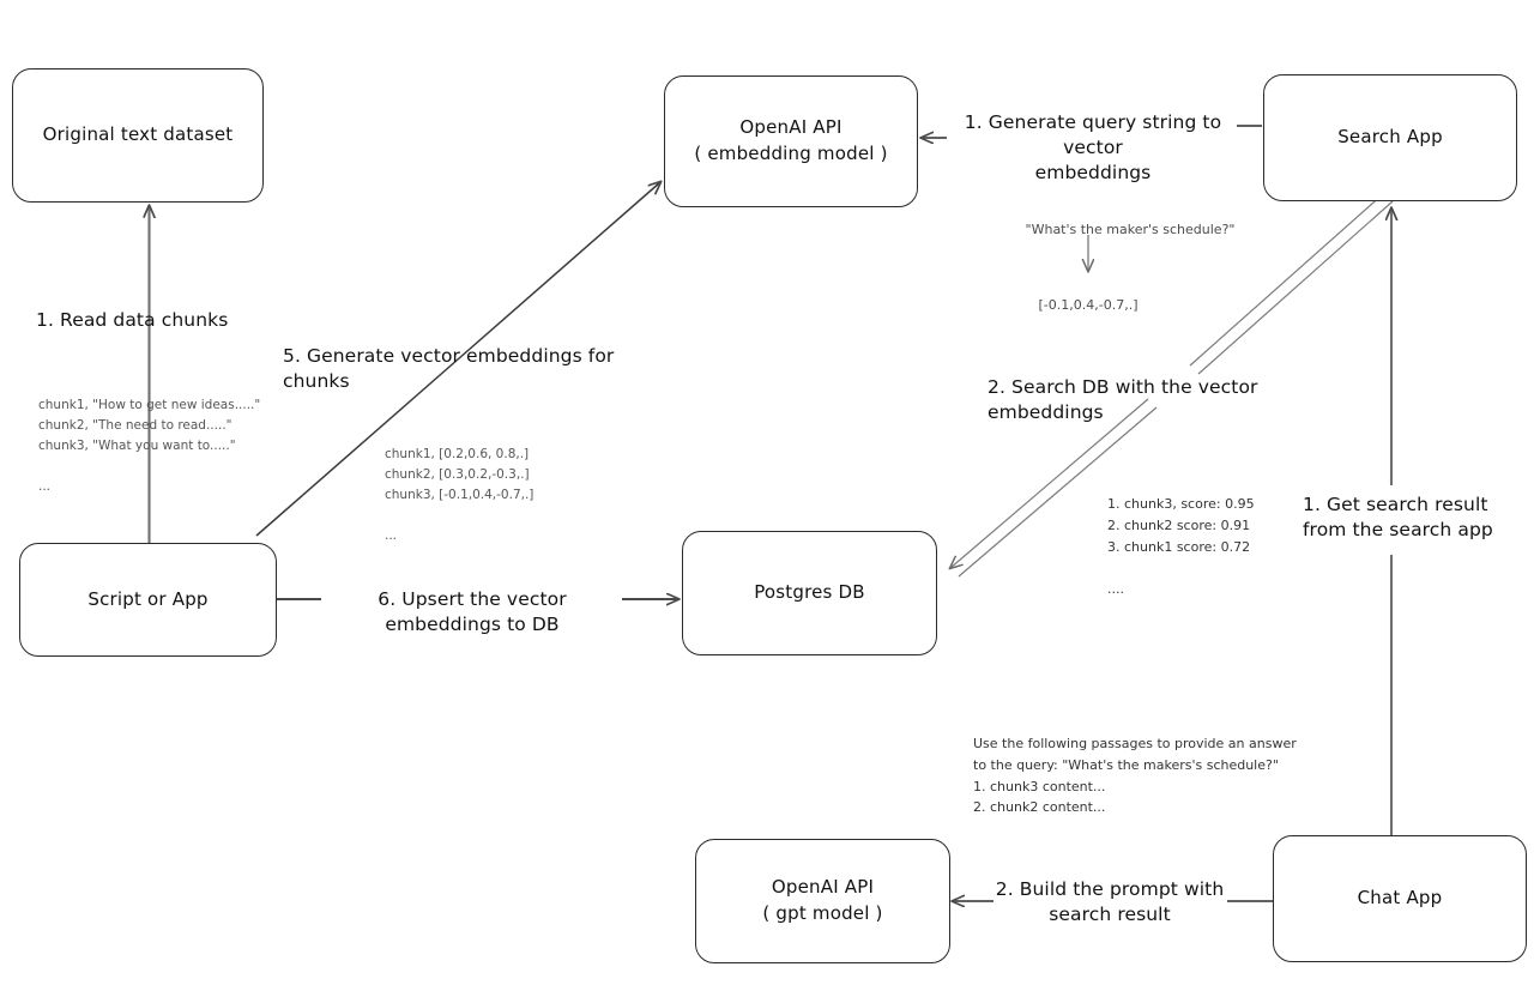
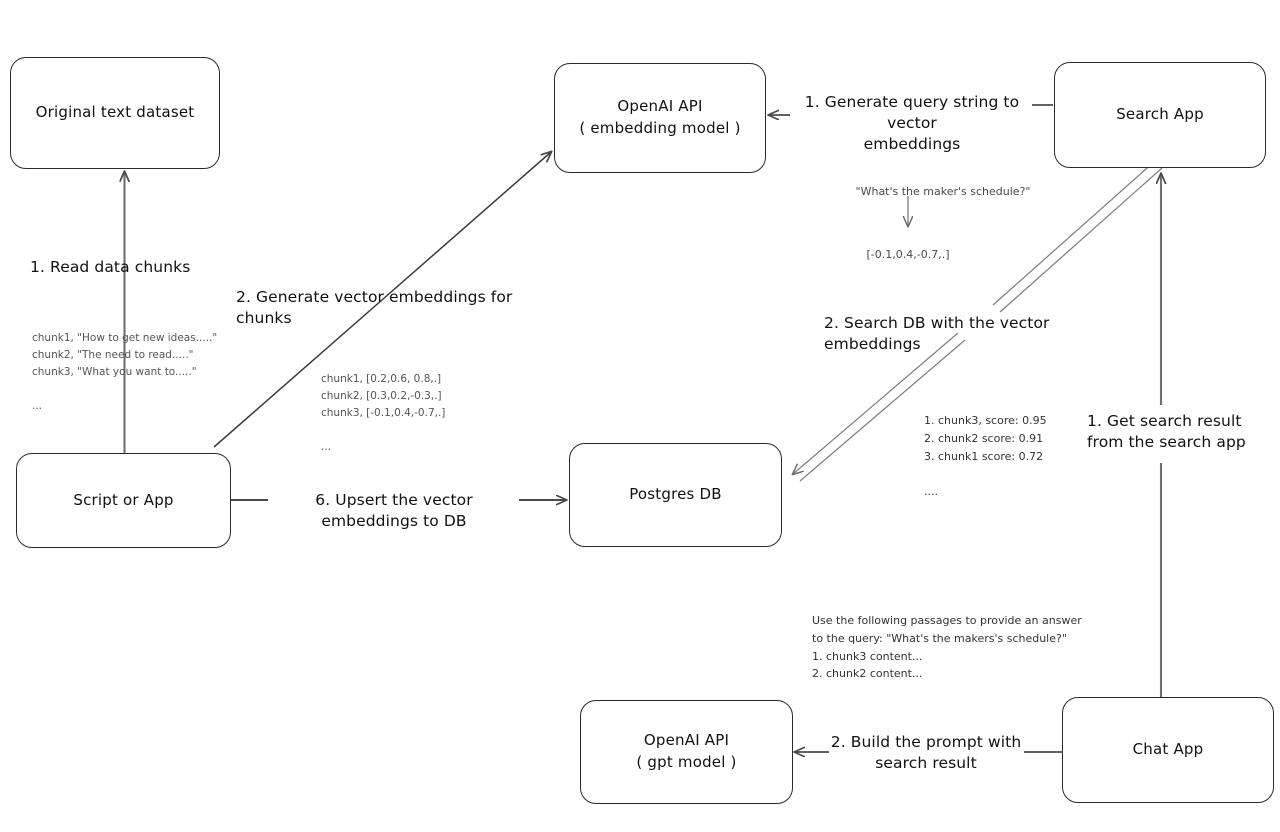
  Original text dataset
  Script or App
  OpenAI API
  ( embedding model )
  Postgres DB
  Search App
  Chat App
  OpenAI API
  ( gpt model )
  1. Read data chunks
- 5. Generate vector embeddings for chunks
+ 2. Generate vector embeddings for chunks
  6. Upsert the vector embeddings to DB
  1. Generate query string to vector
  embeddings
  2. Search DB with the vector embeddings
  1. Get search result
  from the search app
  2. Build the prompt with
  search result
  chunk1, "How to get new ideas....."
  chunk2, "The need to read....."
  chunk3, "What you want to....."
  ...
  chunk1, [0.2,0.6, 0.8,.]
  chunk2, [0.3,0.2,-0.3,.]
  chunk3, [-0.1,0.4,-0.7,.]
  ...
  "What's the maker's schedule?"
  [-0.1,0.4,-0.7,.]
  1. chunk3, score: 0.95
  2. chunk2 score: 0.91
  3. chunk1 score: 0.72
  ....
  Use the following passages to provide an answer
  to the query: "What's the makers's schedule?"
  1. chunk3 content...
  2. chunk2 content...
